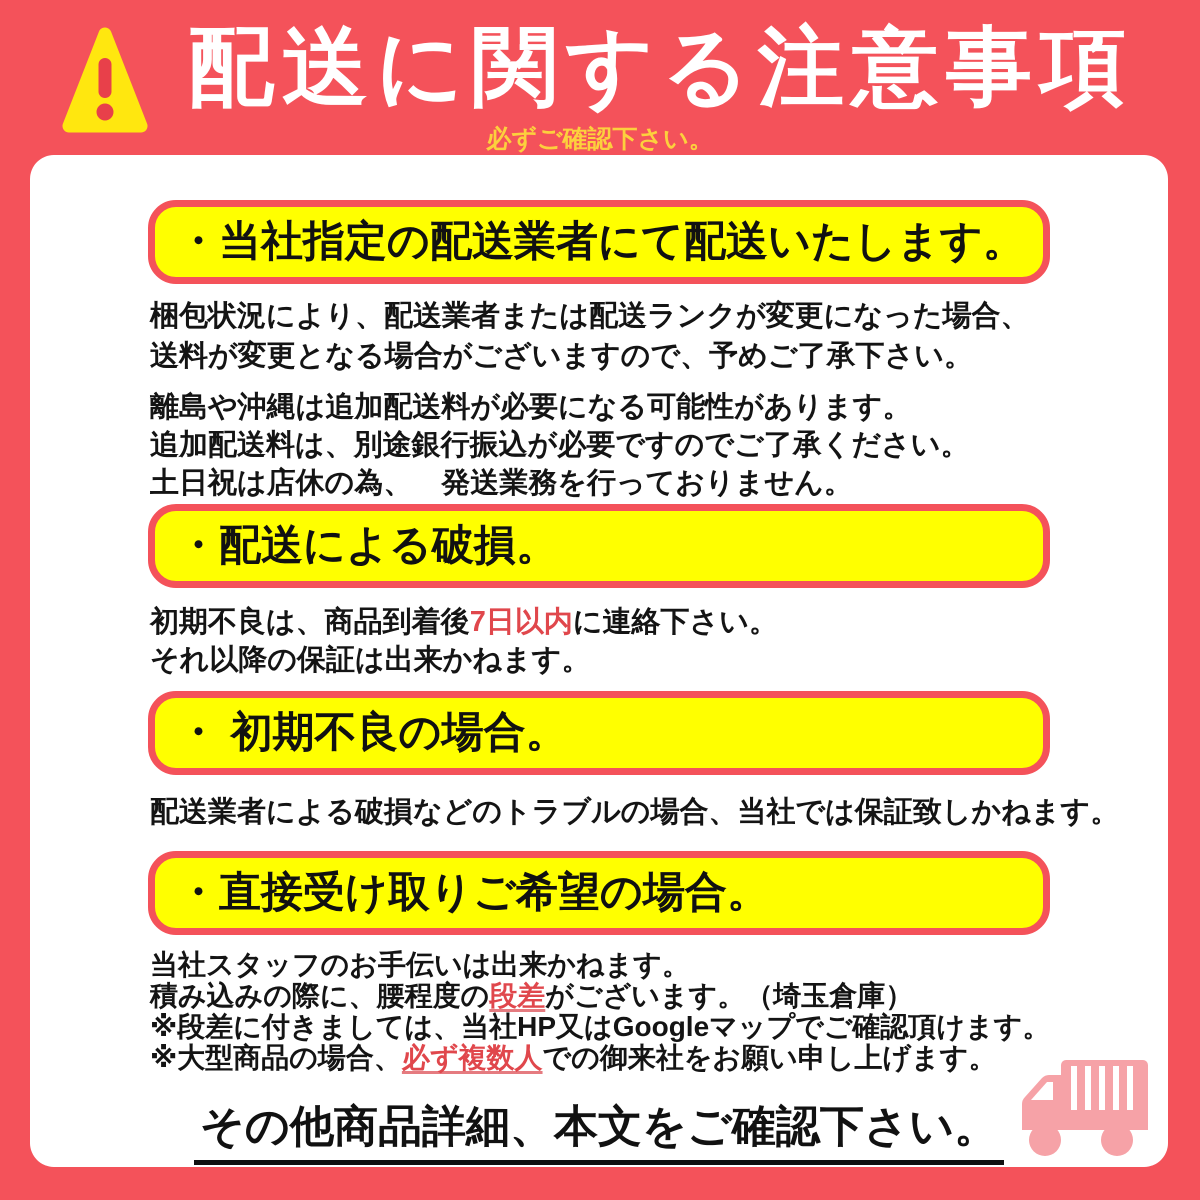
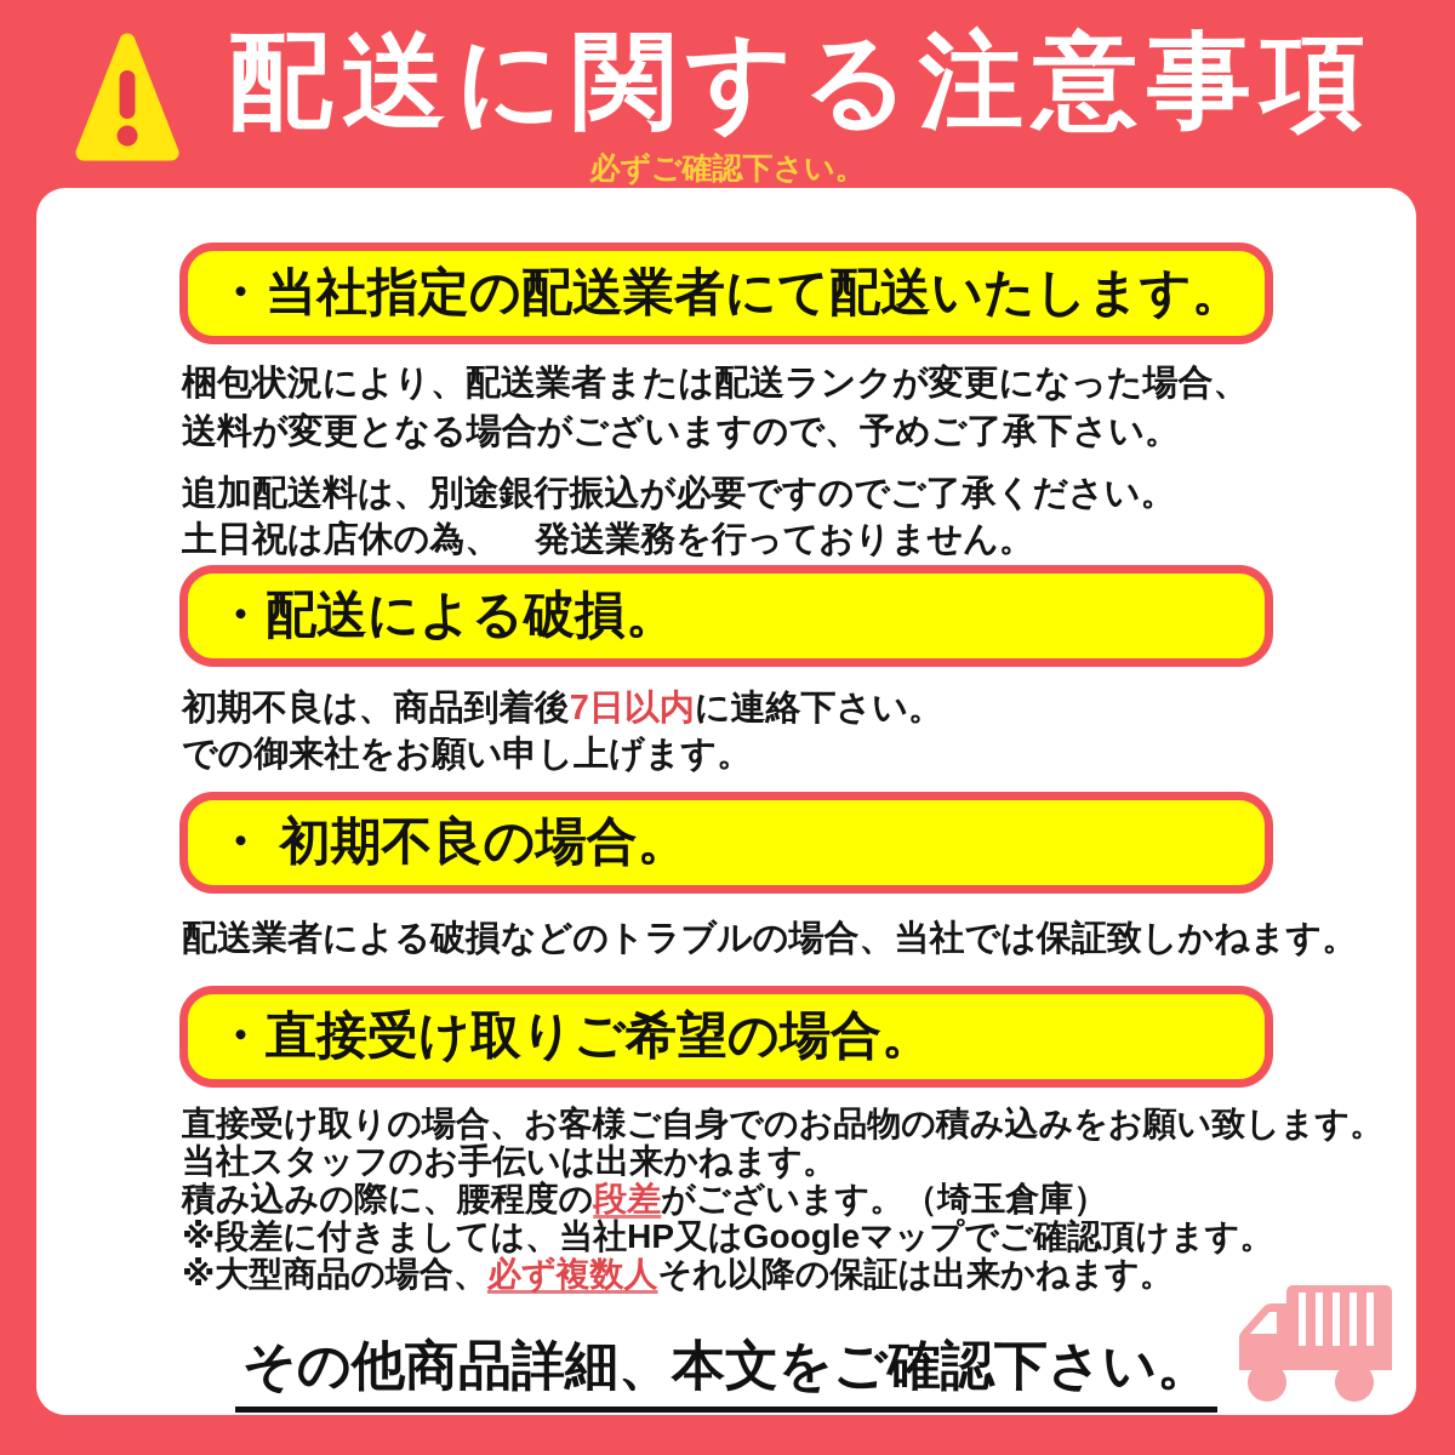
  配送に関する注意事項
  必ずご確認下さい。
  ・当社指定の配送業者にて配送いたします。
  梱包状況により、配送業者または配送ランクが変更になった場合、
  送料が変更となる場合がございますので、予めご了承下さい。
- 離島や沖縄は追加配送料が必要になる可能性があります。
  追加配送料は、別途銀行振込が必要ですのでご了承ください。
  土日祝は店休の為、 発送業務を行っておりません。
  ・配送による破損。
  初期不良は、商品到着後7日以内に連絡下さい。
- それ以降の保証は出来かねます。
+ での御来社をお願い申し上げます。
  ・ 初期不良の場合。
  配送業者による破損などのトラブルの場合、当社では保証致しかねます。
  ・直接受け取りご希望の場合。
+ 直接受け取りの場合、お客様ご自身でのお品物の積み込みをお願い致します。
  当社スタッフのお手伝いは出来かねます。
  積み込みの際に、腰程度の段差がございます。（埼玉倉庫）
  ※段差に付きましては、当社HP又はGoogleマップでご確認頂けます。
- ※大型商品の場合、必ず複数人での御来社をお願い申し上げます。
+ ※大型商品の場合、必ず複数人それ以降の保証は出来かねます。
  その他商品詳細、本文をご確認下さい。
